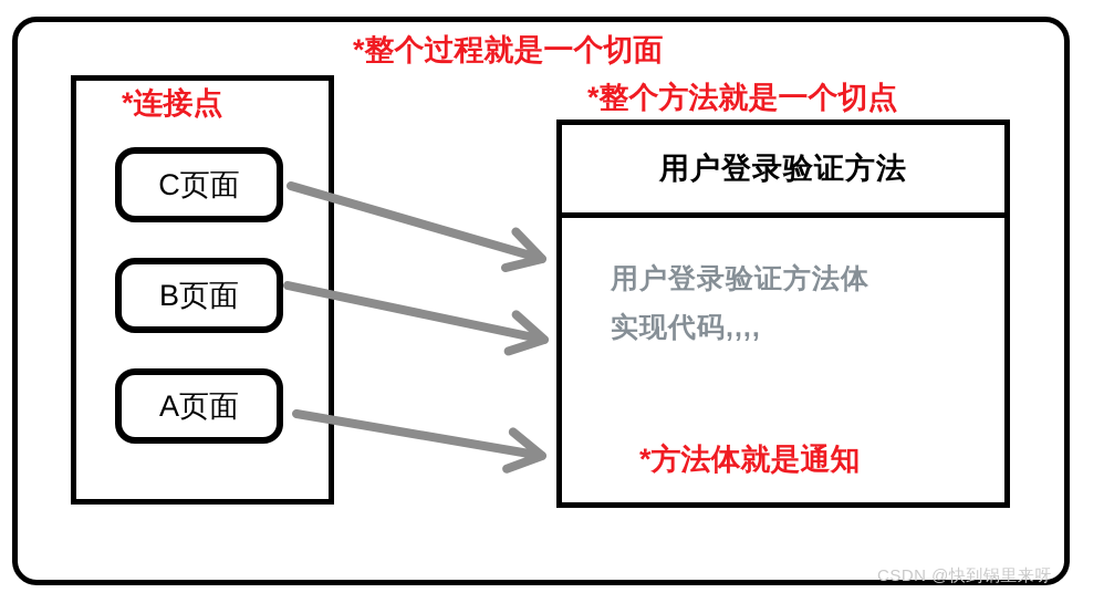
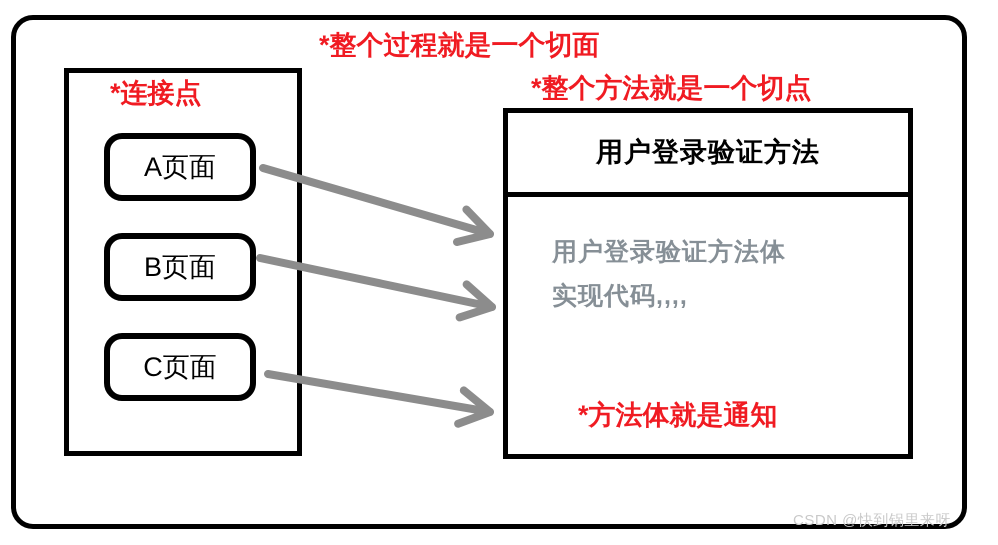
  *整个过程就是一个切面
  *整个方法就是一个切点
  *连接点
- C页面
+ A页面
  B页面
- A页面
+ C页面
  用户登录验证方法
  用户登录验证方法体
  实现代码,,,,
  *方法体就是通知
  CSDN @快到锅里来呀
